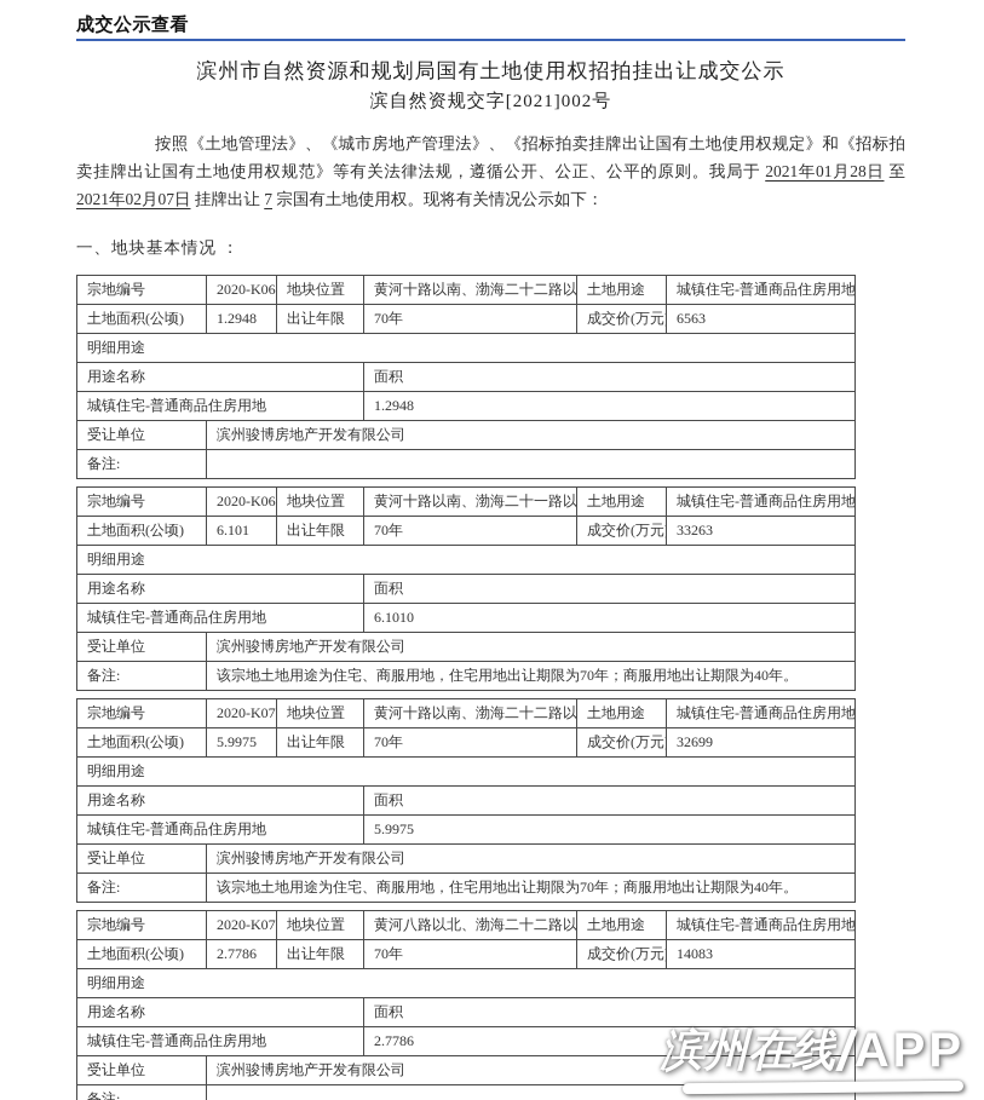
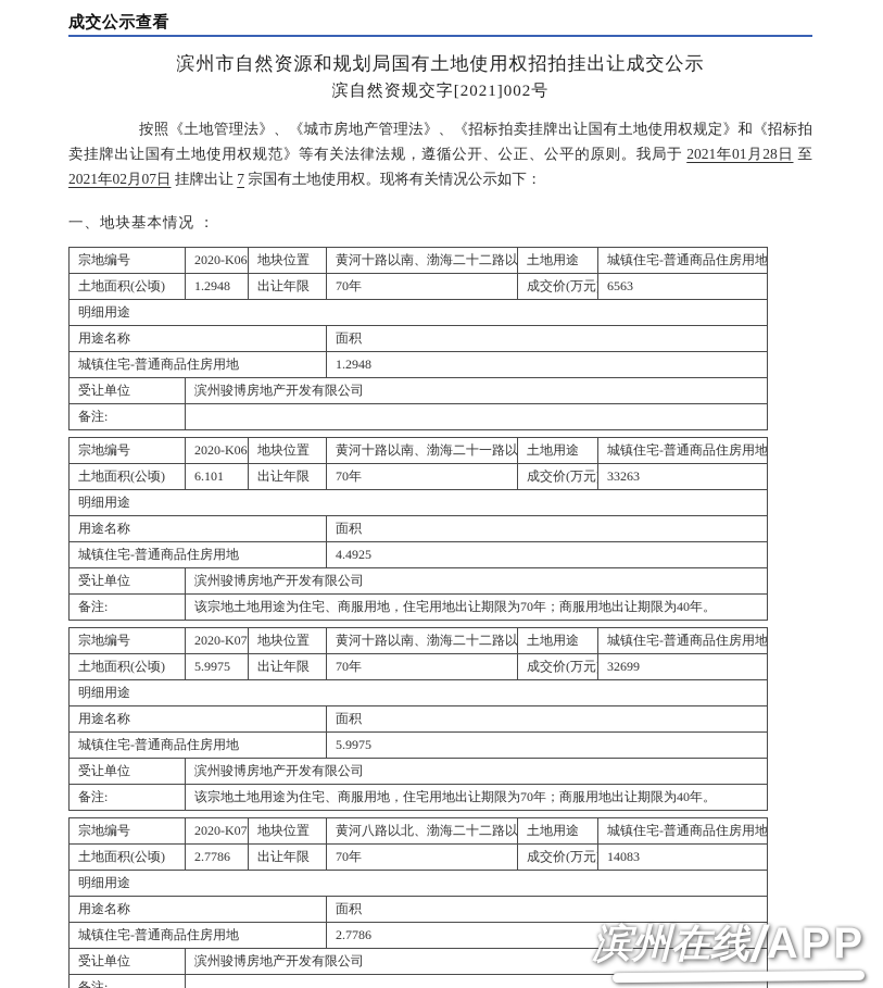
  成交公示查看
  滨州市自然资源和规划局国有土地使用权招拍挂出让成交公示
  滨自然资规交字[2021]002号
  按照《土地管理法》、《城市房地产管理法》、《招标拍卖挂牌出让国有土地使用权规定》和《招标拍卖挂牌出让国有土地使用权规范》等有关法律法规，遵循公开、公正、公平的原则。我局于 2021年01月28日 至 2021年02月07日 挂牌出让 7 宗国有土地使用权。现将有关情况公示如下：
  一、地块基本情况 ：
  宗地编号	2020-K06	地块位置	黄河十路以南、渤海二十二路以	土地用途	城镇住宅-普通商品住房用地
  土地面积(公顷)	1.2948	出让年限	70年	成交价(万元	6563
  明细用途
  用途名称	面积
  城镇住宅-普通商品住房用地	1.2948
  受让单位	滨州骏博房地产开发有限公司
  备注:
  宗地编号	2020-K06	地块位置	黄河十路以南、渤海二十一路以	土地用途	城镇住宅-普通商品住房用地
  土地面积(公顷)	6.101	出让年限	70年	成交价(万元	33263
  明细用途
  用途名称	面积
- 城镇住宅-普通商品住房用地	6.1010
+ 城镇住宅-普通商品住房用地	4.4925
  受让单位	滨州骏博房地产开发有限公司
  备注:	该宗地土地用途为住宅、商服用地，住宅用地出让期限为70年；商服用地出让期限为40年。
  宗地编号	2020-K07	地块位置	黄河十路以南、渤海二十二路以	土地用途	城镇住宅-普通商品住房用地
  土地面积(公顷)	5.9975	出让年限	70年	成交价(万元	32699
  明细用途
  用途名称	面积
  城镇住宅-普通商品住房用地	5.9975
  受让单位	滨州骏博房地产开发有限公司
  备注:	该宗地土地用途为住宅、商服用地，住宅用地出让期限为70年；商服用地出让期限为40年。
  宗地编号	2020-K07	地块位置	黄河八路以北、渤海二十二路以	土地用途	城镇住宅-普通商品住房用地
  土地面积(公顷)	2.7786	出让年限	70年	成交价(万元	14083
  明细用途
  用途名称	面积
  城镇住宅-普通商品住房用地	2.7786
  受让单位	滨州骏博房地产开发有限公司
  备注:
  滨州在线
  /
  APP
